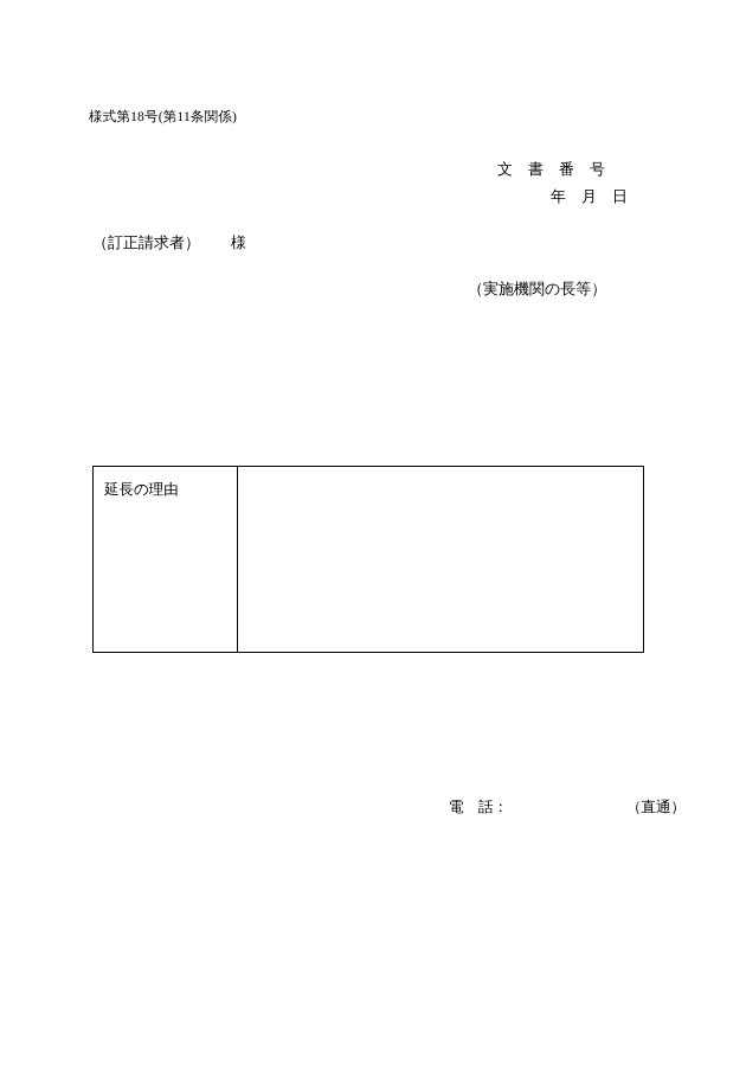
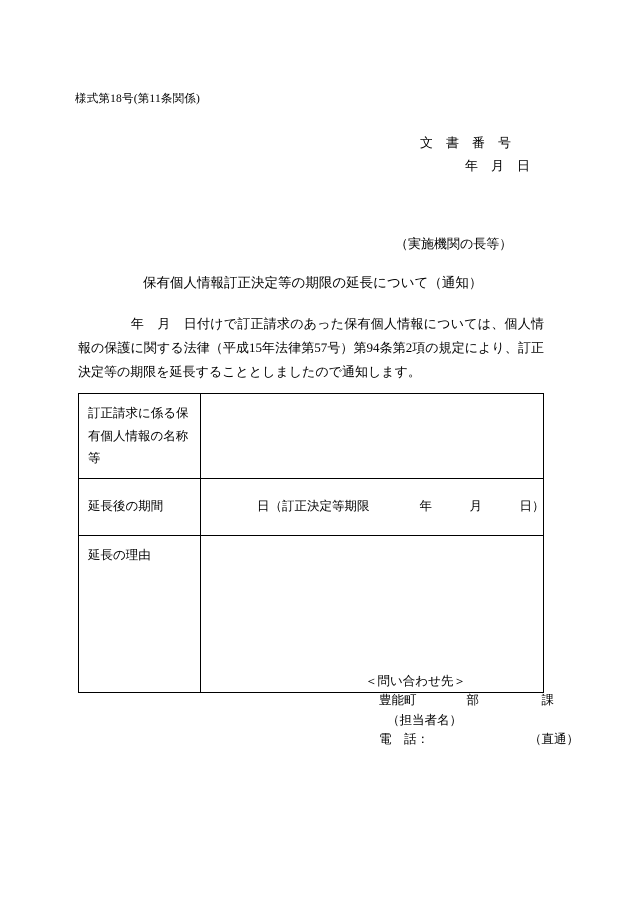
  様式第18号(第11条関係)
  文 書 番 号
  年 月 日
- （訂正請求者） 様
  （実施機関の長等）
+ 保有個人情報訂正決定等の期限の延長について（通知）
+ 年 月 日付けで訂正請求のあった保有個人情報については、個人情報の保護に関する法律（平成15年法律第57号）第94条第2項の規定により、訂正決定等の期限を延長することとしましたので通知します。
+ 訂正請求に係る保有個人情報の名称等
+ 延長後の期間	日（訂正決定等期限 年 月 日）
  延長の理由
+ ＜問い合わせ先＞
+ 豊能町 部 課
+ （担当者名）
  電 話： （直通）
